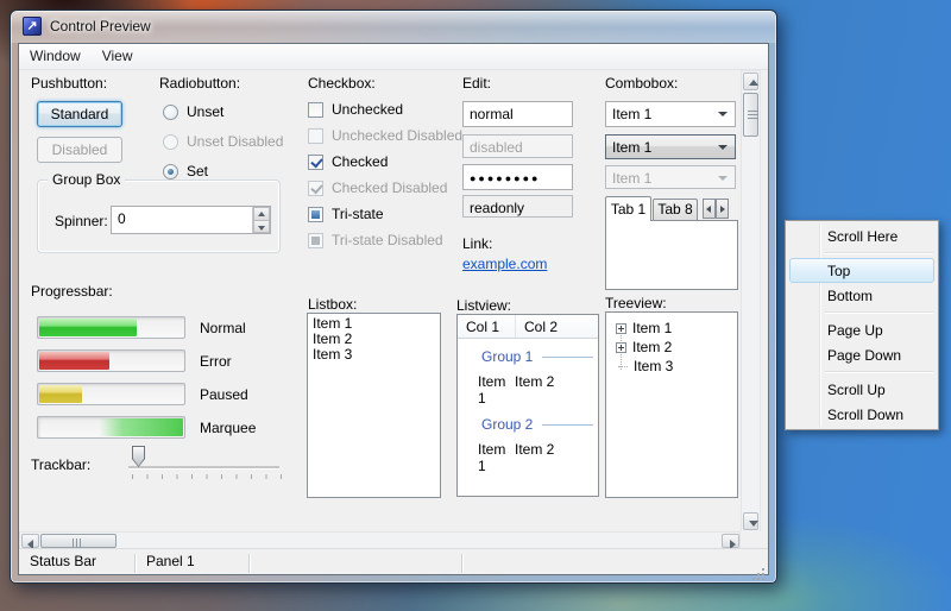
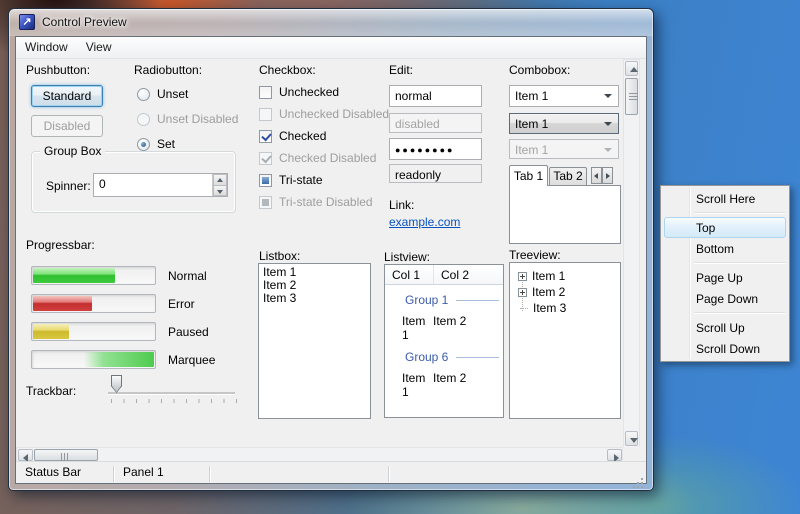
  ↗
  Control Preview
  Window
  View
  Pushbutton:
  Standard
  Disabled
  Radiobutton:
  Unset
  Unset Disabled
  Set
  Group Box
  Spinner:
  0
  Progressbar:
  Normal
  Error
  Paused
  Marquee
  Trackbar:
  Checkbox:
  Unchecked
  Unchecked Disabled
  Checked
  Checked Disabled
  Tri-state
  Tri-state Disabled
  Listbox:
  Item 1
  Item 2
  Item 3
  Edit:
  normal
  disabled
  ●●●●●●●●
  readonly
  Link:
  example.com
  Listview:
  Col 1
  Col 2
  Group 1
  Item 1
  Item 2
- Group 2
+ Group 6
  Item 1
  Item 2
  Combobox:
  Item 1
  Item 1
  Item 1
  Tab 1
- Tab 8
+ Tab 2
  Treeview:
  Item 1
  Item 2
  Item 3
  Status Bar
  Panel 1
  Scroll Here
  Top
  Bottom
  Page Up
  Page Down
  Scroll Up
  Scroll Down
